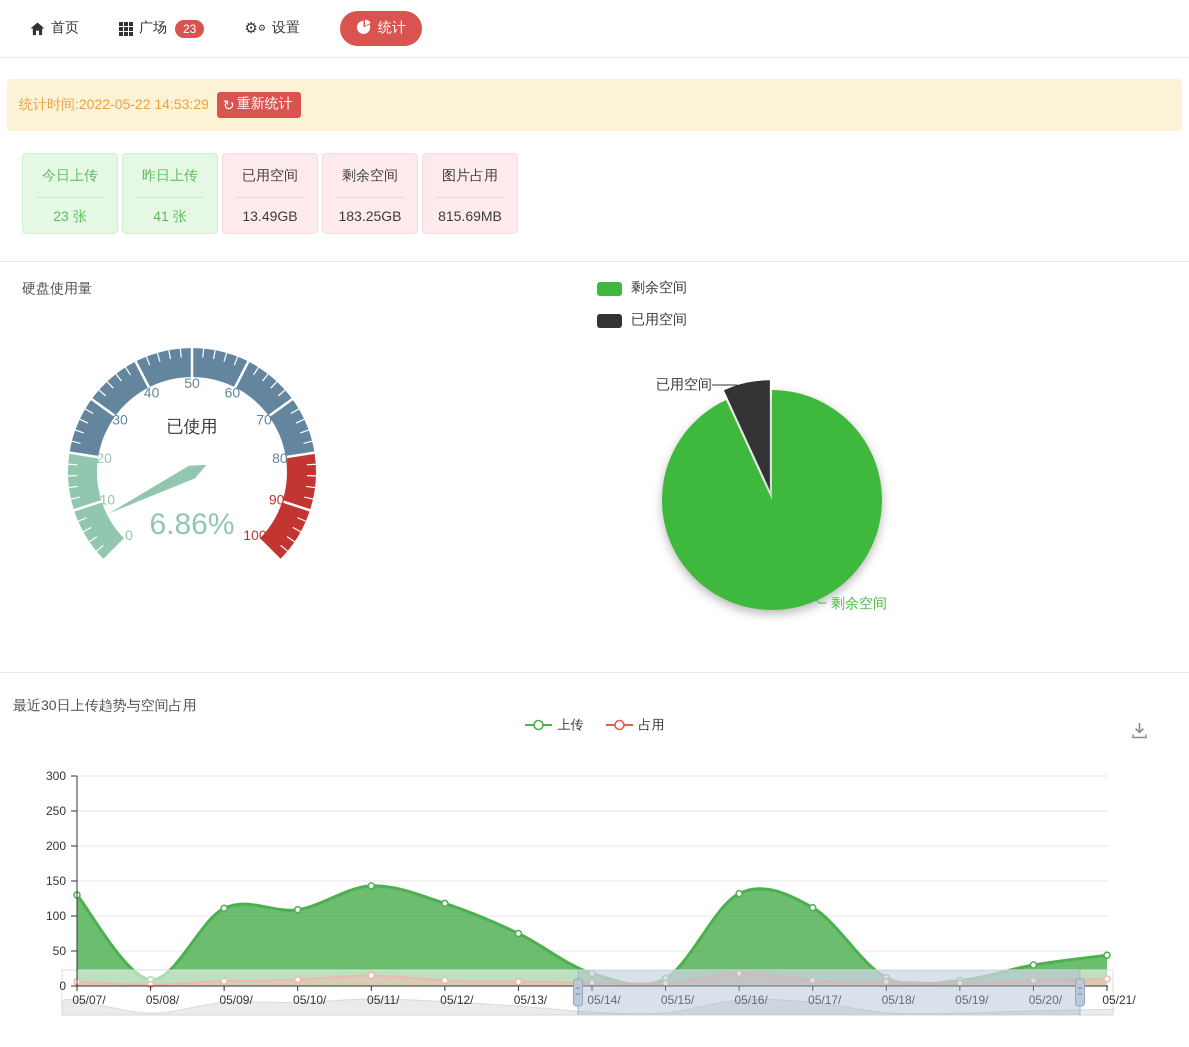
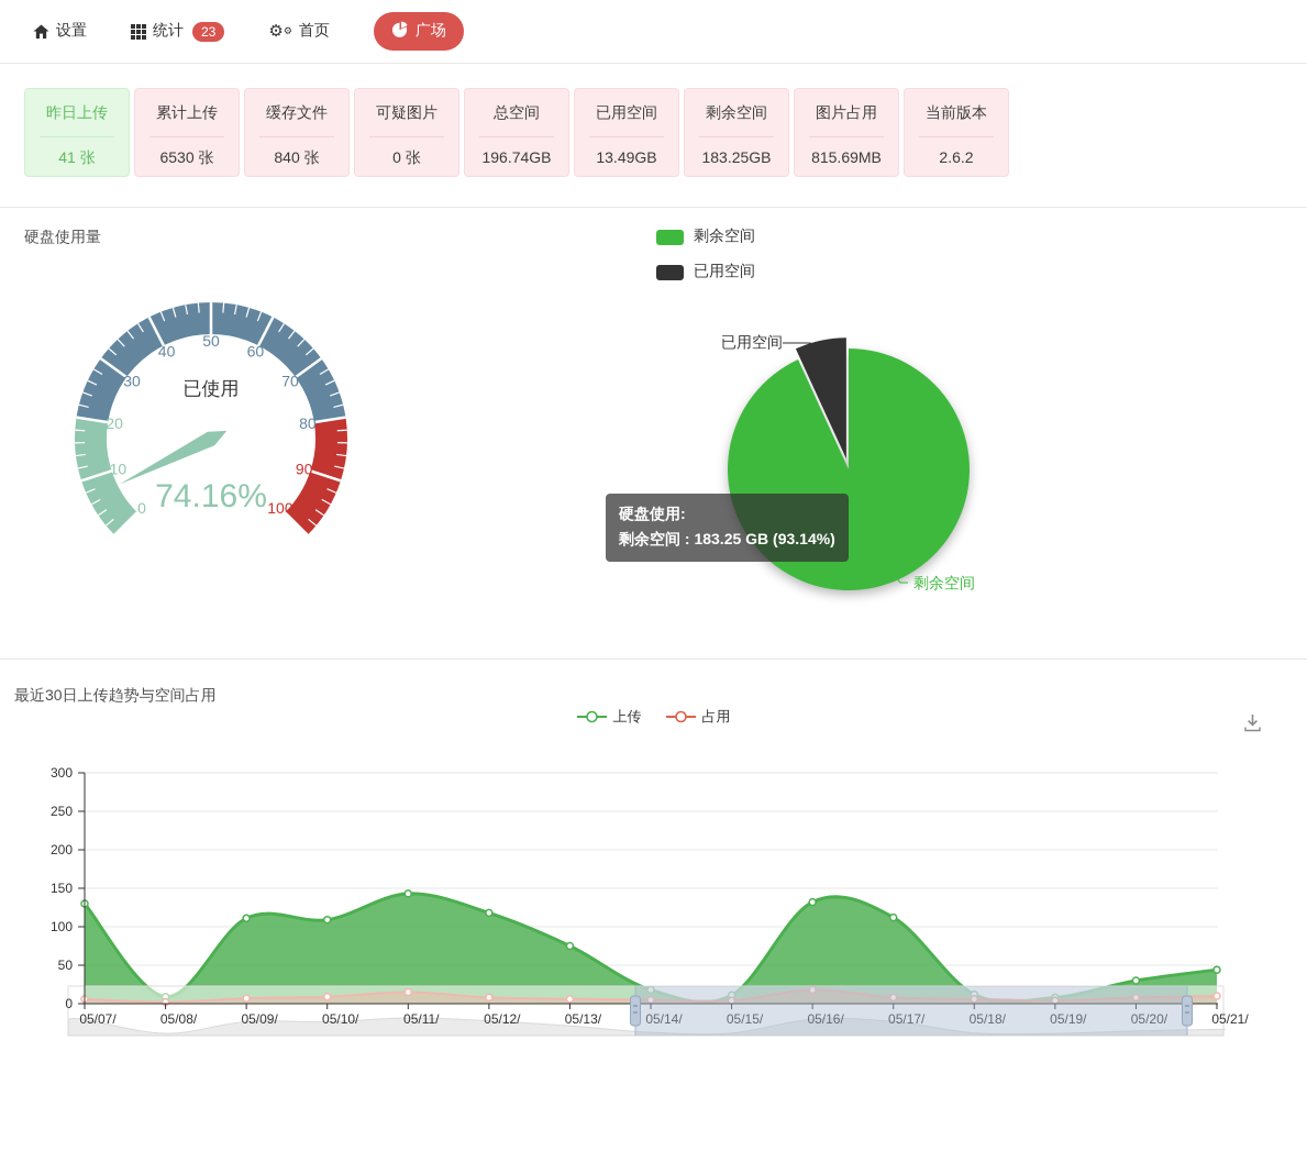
- 首页
+ 设置
- 广场
+ 统计
  23
  ⚙
  ⚙
- 设置
+ 首页
- 统计
+ 广场
- 统计时间:2022-05-22 14:53:29
- ↻
- 重新统计
- 今日上传
- 23 张
  昨日上传
  41 张
+ 累计上传
+ 6530 张
+ 缓存文件
+ 840 张
+ 可疑图片
+ 0 张
+ 总空间
+ 196.74GB
  已用空间
  13.49GB
  剩余空间
  183.25GB
  图片占用
  815.69MB
+ 当前版本
+ 2.6.2
  硬盘使用量
  0
  10
  20
  30
  40
  50
  60
  70
  80
  90
  100
  已使用
- 6.86%
+ 74.16%
  剩余空间
  已用空间
  已用空间
  剩余空间
+ 硬盘使用:
+ 剩余空间 : 183.25 GB (93.14%)
  最近30日上传趋势与空间占用
  上传
  占用
  0
  50
  100
  150
  200
  250
  300
  05/07/
  05/08/
  05/09/
  05/10/
  05/11/
  05/12/
  05/13/
  05/14/
  05/15/
  05/16/
  05/17/
  05/18/
  05/19/
  05/20/
  05/21/
